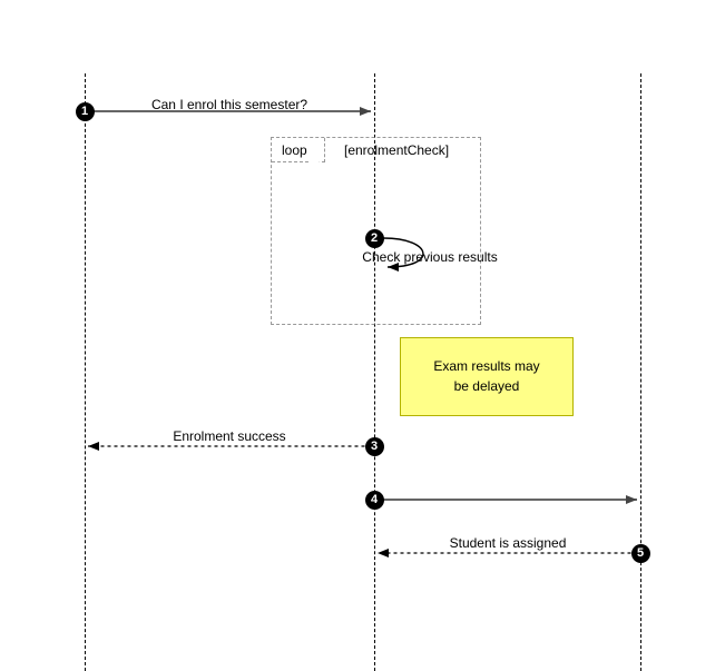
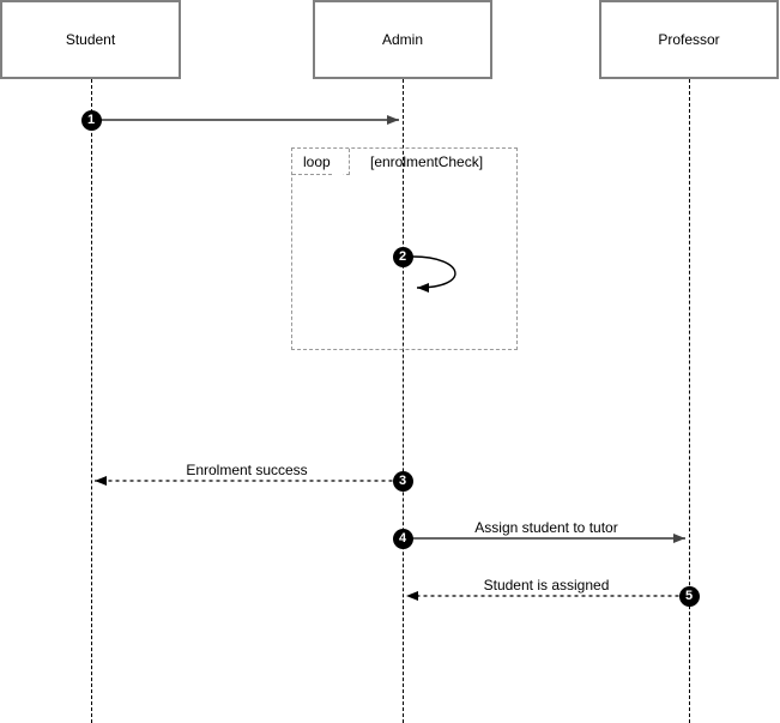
+ Student
+ Admin
+ Professor
  loop
  [enrolmentCheck]
- Exam results may
- be delayed
- Can I enrol this semester?
- Check previous results
  Enrolment success
+ Assign student to tutor
  Student is assigned
  1
  2
  3
  4
  5
